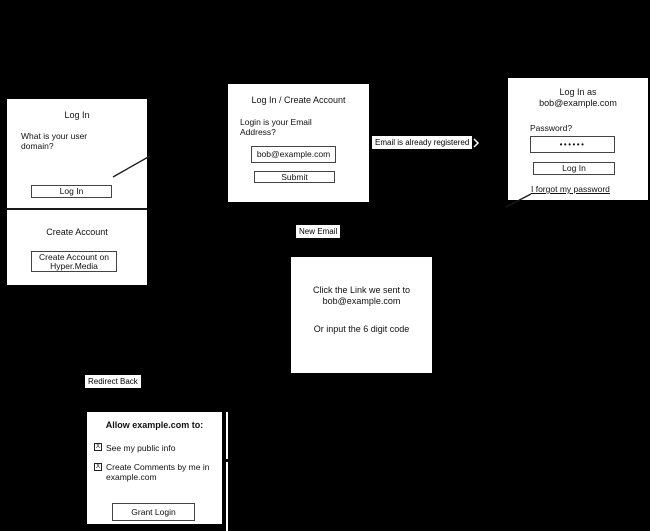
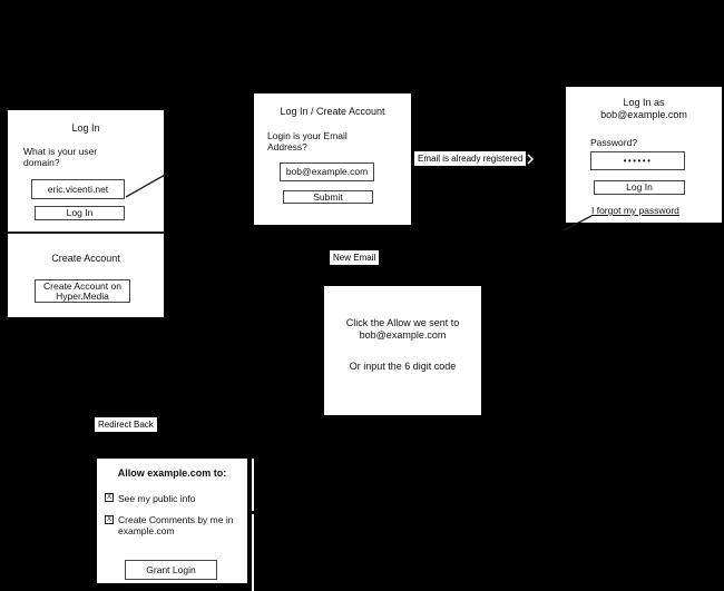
  Log In
  What is your user domain?
+ eric.vicenti.net
  Log In
  Create Account
  Create Account on Hyper.Media
  Log In / Create Account
  Login is your Email Address?
  bob@example.com
  Submit
  Log In as
  bob@example.com
  Password?
  ••••••
  Log In
  I forgot my password
- Click the Link we sent to
+ Click the Allow we sent to
  bob@example.com
  Or input the 6 digit code
  Allow example.com to:
  See my public info
  Create Comments by me in example.com
  Grant Login
  Email is already registered
  New Email
  Redirect Back
